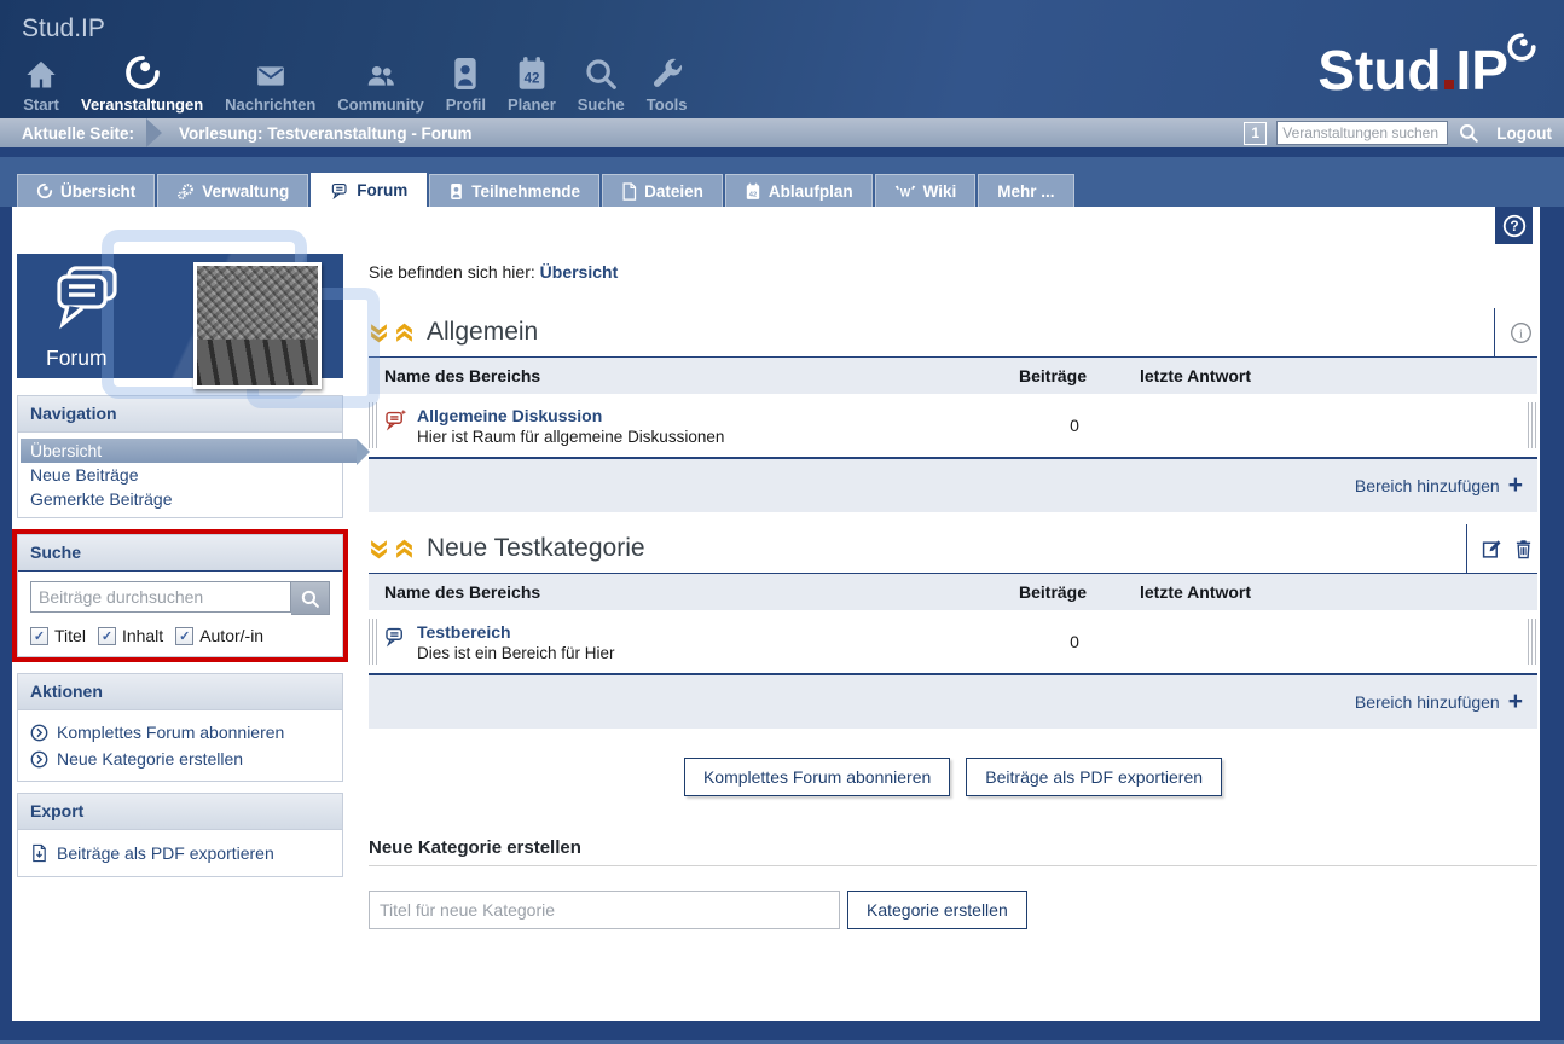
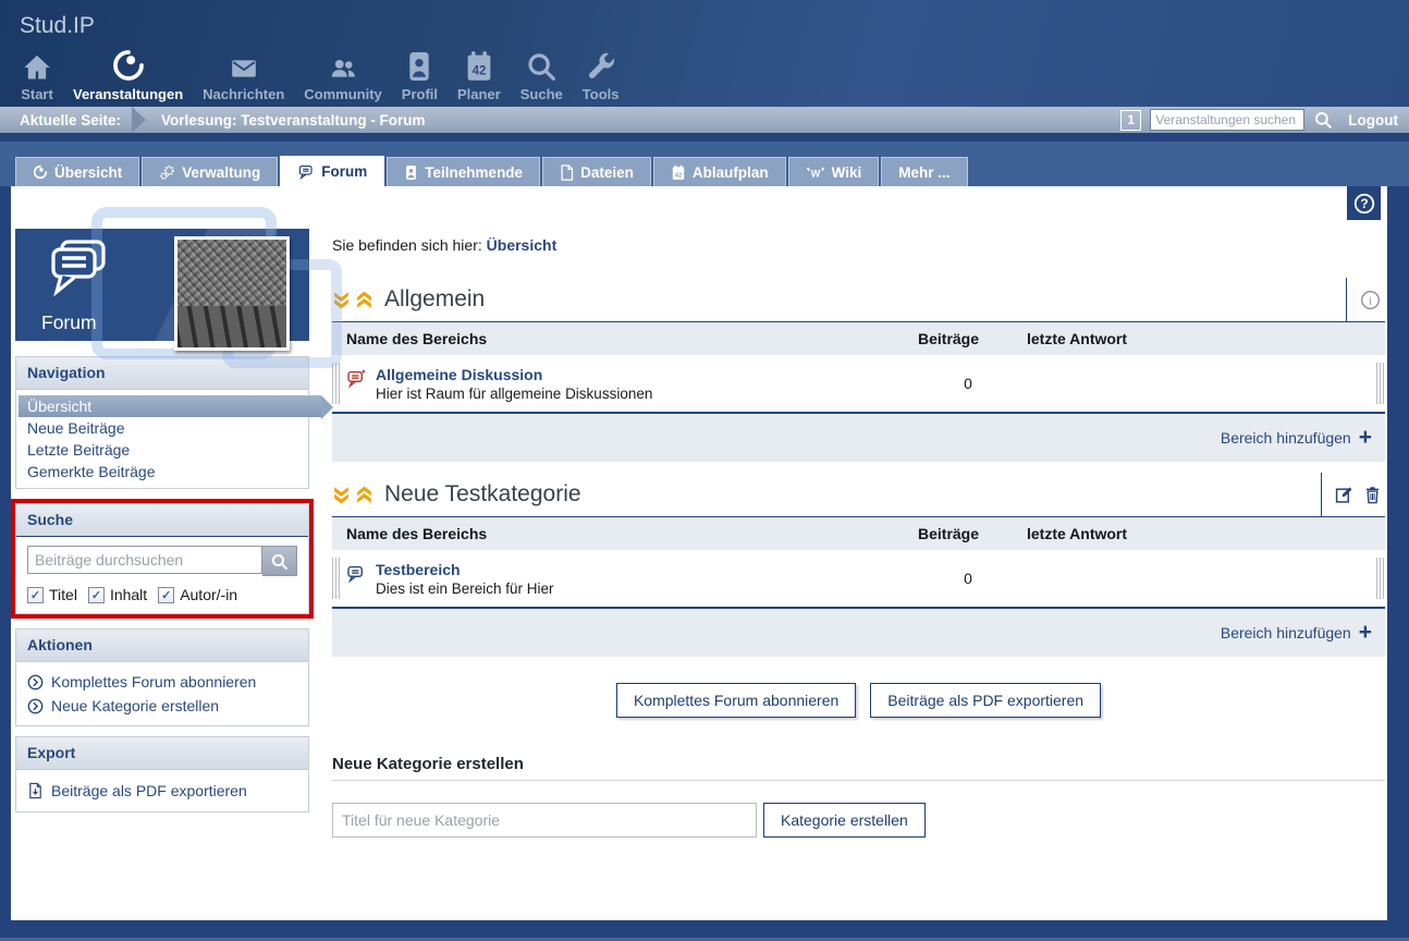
  Stud.IP
  Start
  Veranstaltungen
  Nachrichten
  Community
  Profil
  42
  Planer
  Suche
  Tools
- Stud
- IP
  Aktuelle Seite:
  Vorlesung: Testveranstaltung - Forum
  1
  Veranstaltungen suchen
  Logout
  Übersicht
  Verwaltung
  Forum
  Teilnehmende
  Dateien
  Ablaufplan
  W
  Wiki
  Mehr ...
  ?
  Forum
  Navigation
  Übersicht
  Neue Beiträge
+ Letzte Beiträge
  Gemerkte Beiträge
  Suche
  Beiträge durchsuchen
  ✓
  Titel
  ✓
  Inhalt
  ✓
  Autor/-in
  Aktionen
  Komplettes Forum abonnieren
  Neue Kategorie erstellen
  Export
  Beiträge als PDF exportieren
  Sie befinden sich hier: Übersicht
  Allgemein
  i
  Name des Bereichs
  Beiträge
  letzte Antwort
  Allgemeine Diskussion
  Hier ist Raum für allgemeine Diskussionen
  0
  Bereich hinzufügen
  +
  Neue Testkategorie
  Name des Bereichs
  Beiträge
  letzte Antwort
  Testbereich
  Dies ist ein Bereich für Hier
  0
  Bereich hinzufügen
  +
  Komplettes Forum abonnieren
  Beiträge als PDF exportieren
  Neue Kategorie erstellen
  Titel für neue Kategorie
  Kategorie erstellen
